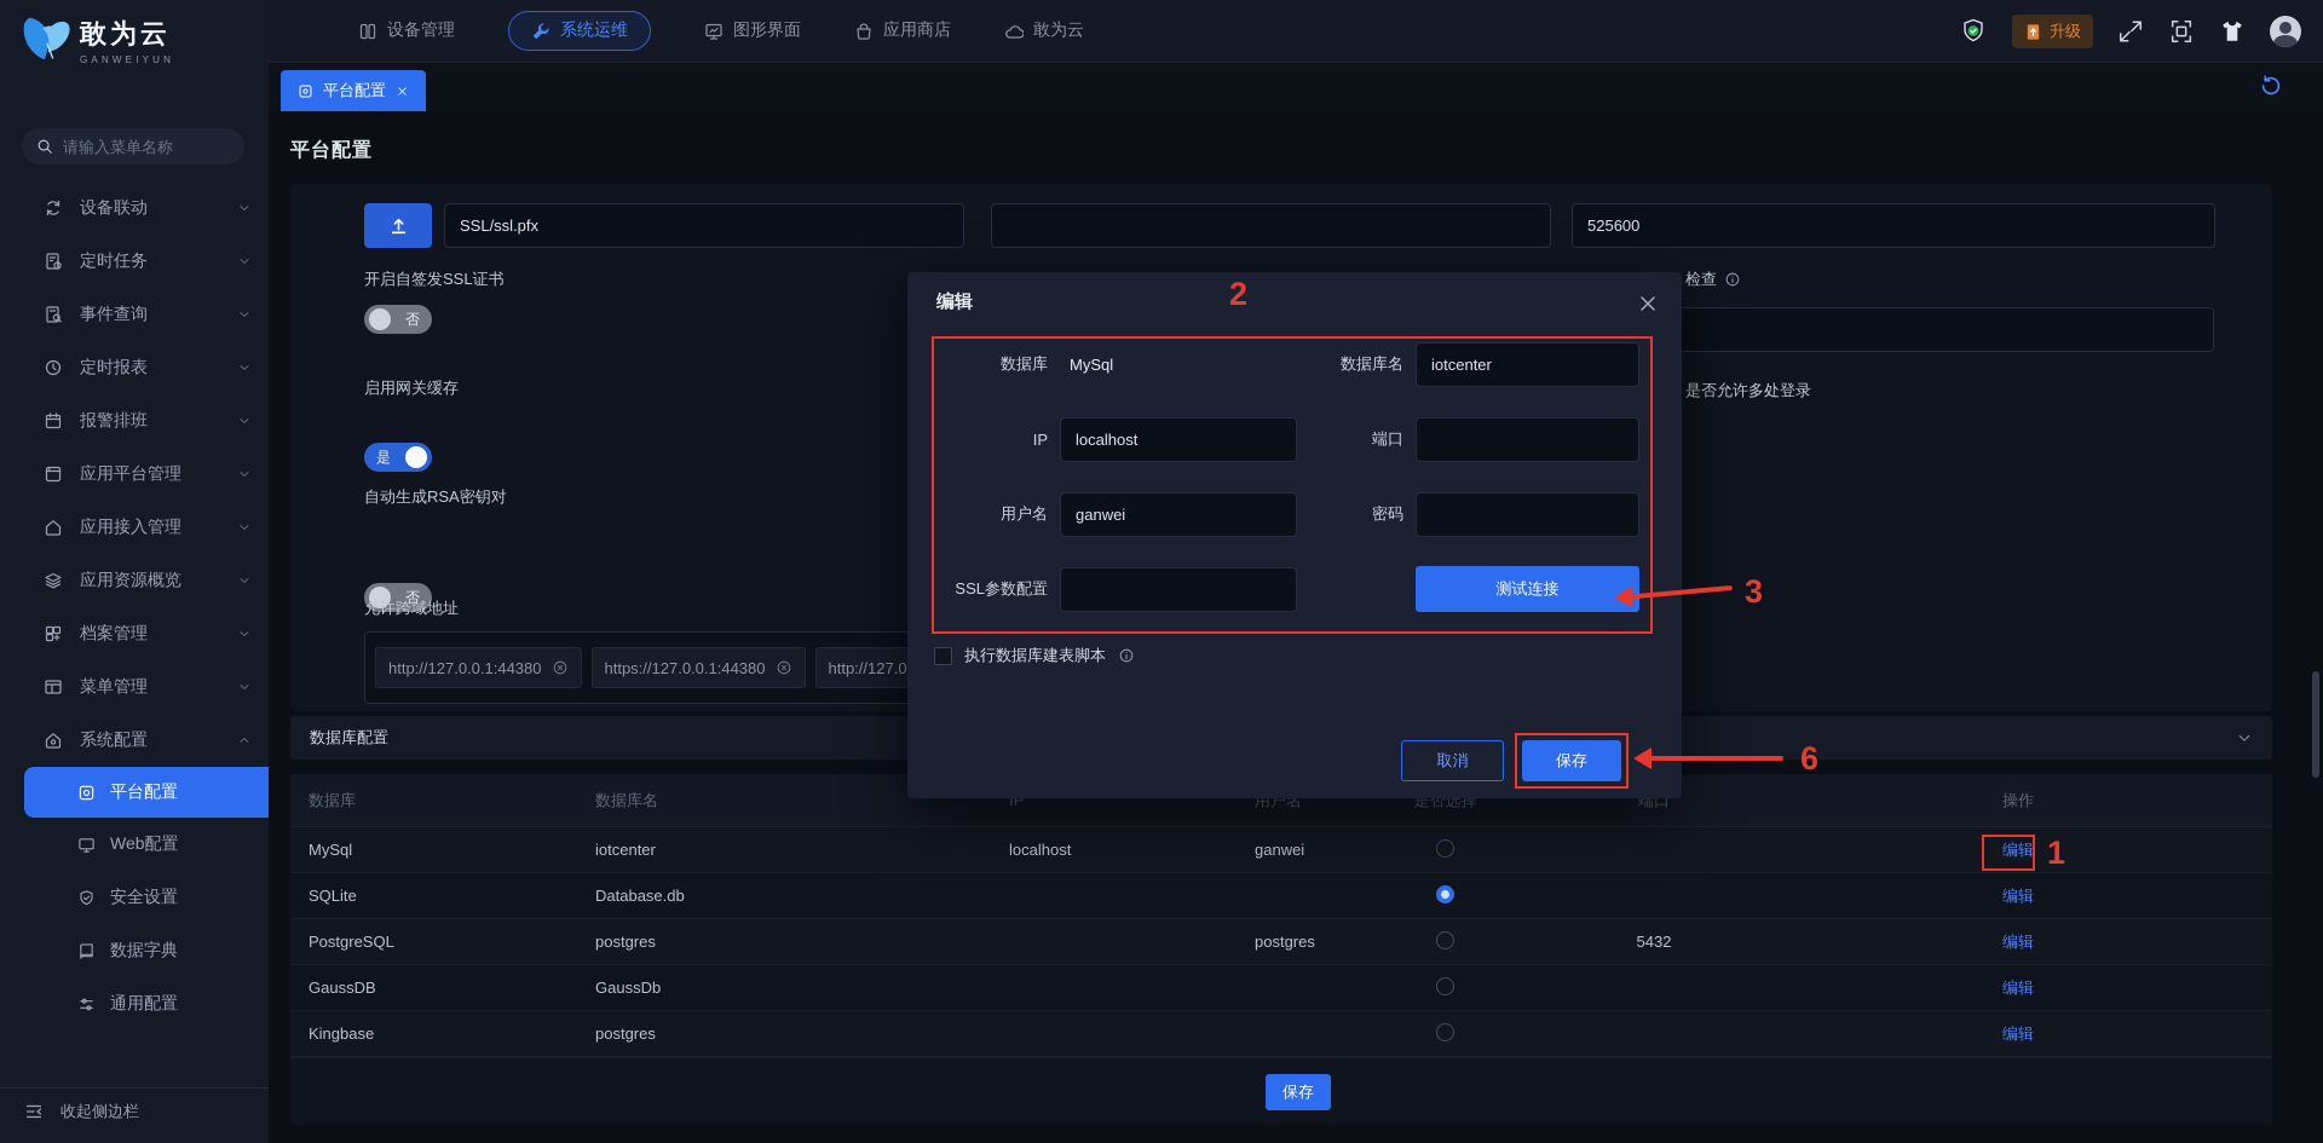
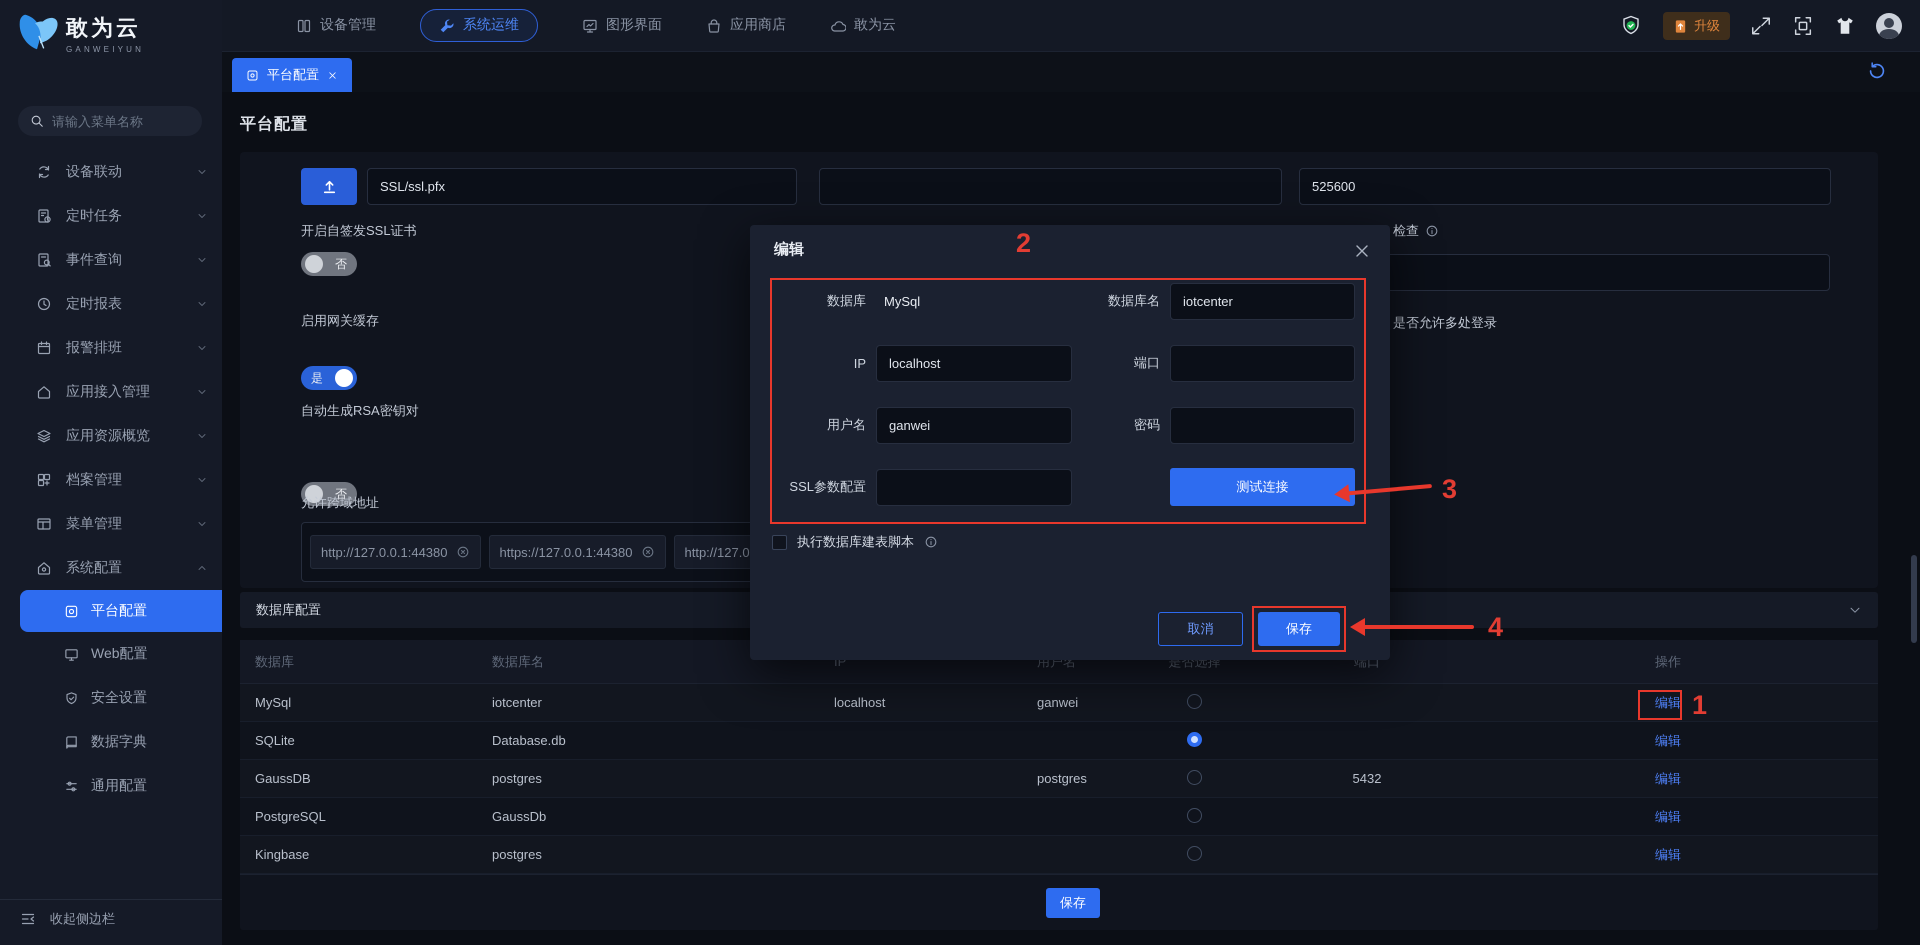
  敢为云
  GANWEIYUN
  请输入菜单名称
  设备联动
  定时任务
  事件查询
  定时报表
  报警排班
- 应用平台管理
  应用接入管理
  应用资源概览
  档案管理
  菜单管理
  系统配置
  平台配置
  Web配置
  安全设置
  数据字典
  通用配置
  收起侧边栏
  设备管理
  系统运维
  图形界面
  应用商店
  敢为云
  升级
  平台配置
  平台配置
  SSL/ssl.pfx
  525600
  开启自签发SSL证书
  否
  启用网关缓存
  是
  自动生成RSA密钥对
  否
  允许跨域地址
  http://127.0.0.1:44380
  https://127.0.0.1:44380
  检查
  是否允许多处登录
  数据库配置
  数据库
  数据库名
  IP
  用户名
  是否选择
  端口
  操作
  MySql
  iotcenter
  localhost
  ganwei
  编辑
  SQLite
  Database.db
  编辑
- PostgreSQL
+ GaussDB
  postgres
  postgres
  5432
  编辑
- GaussDB
+ PostgreSQL
  GaussDb
  编辑
  Kingbase
  postgres
  编辑
  保存
  编辑
  数据库
  MySql
  数据库名
  iotcenter
  IP
  localhost
  端口
  用户名
  ganwei
  密码
  SSL参数配置
  测试连接
  执行数据库建表脚本
  取消
  保存
  2
  3
- 6
+ 4
  1
